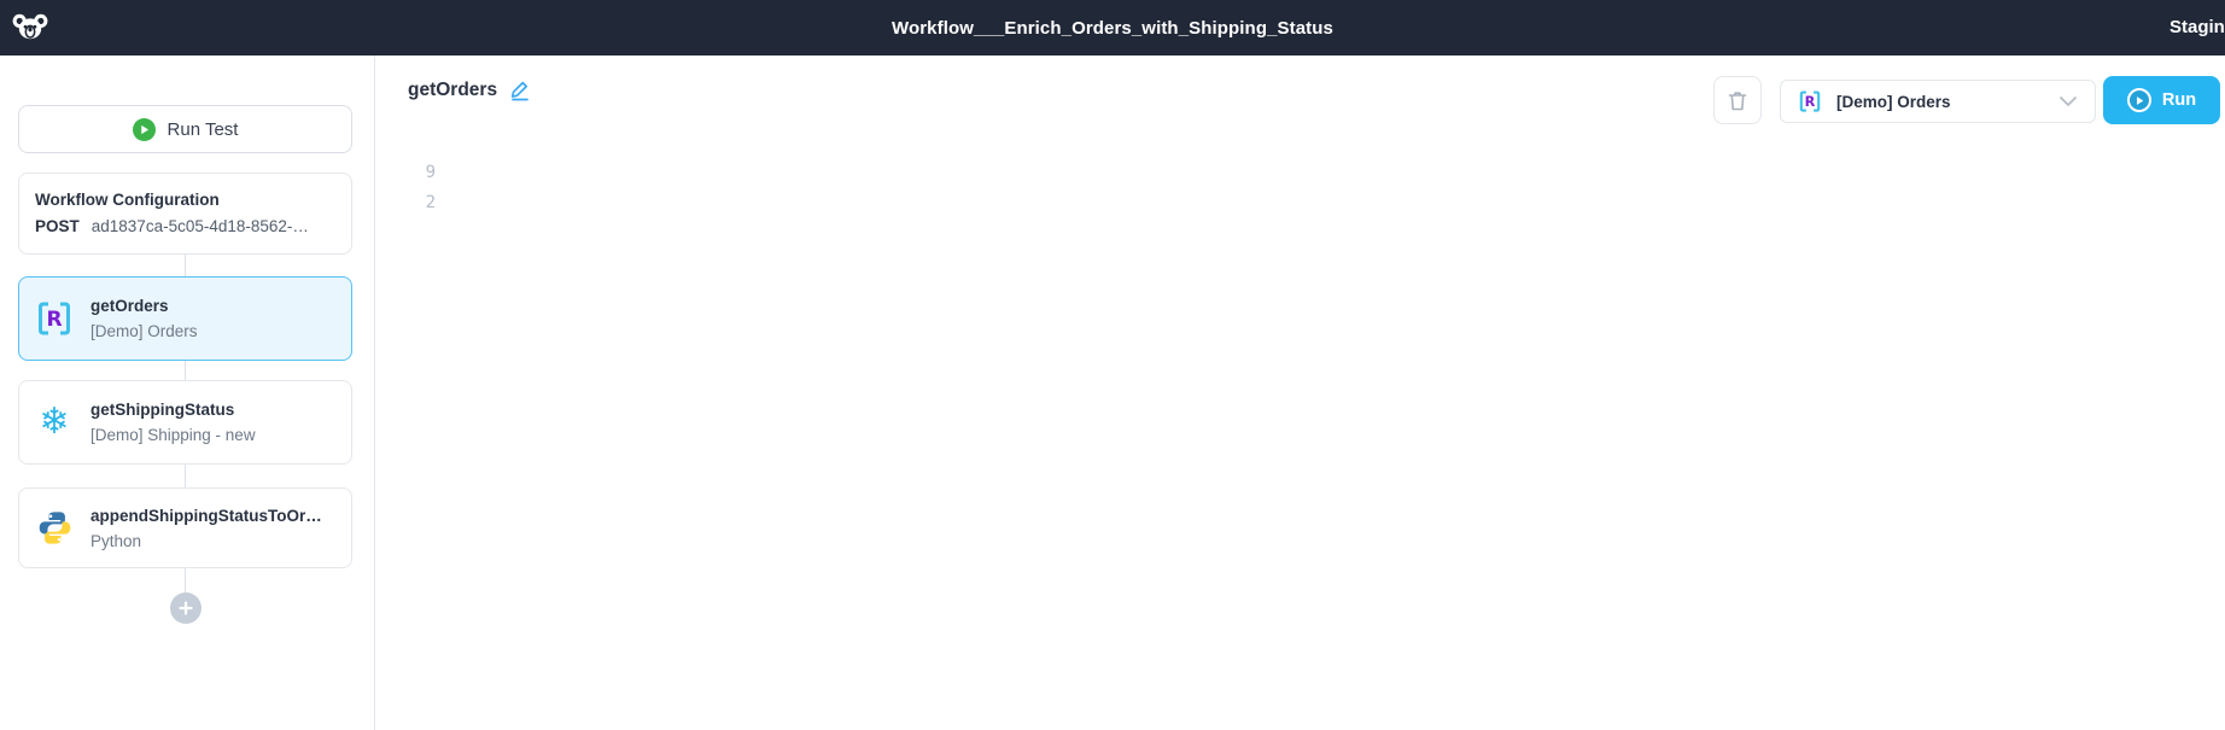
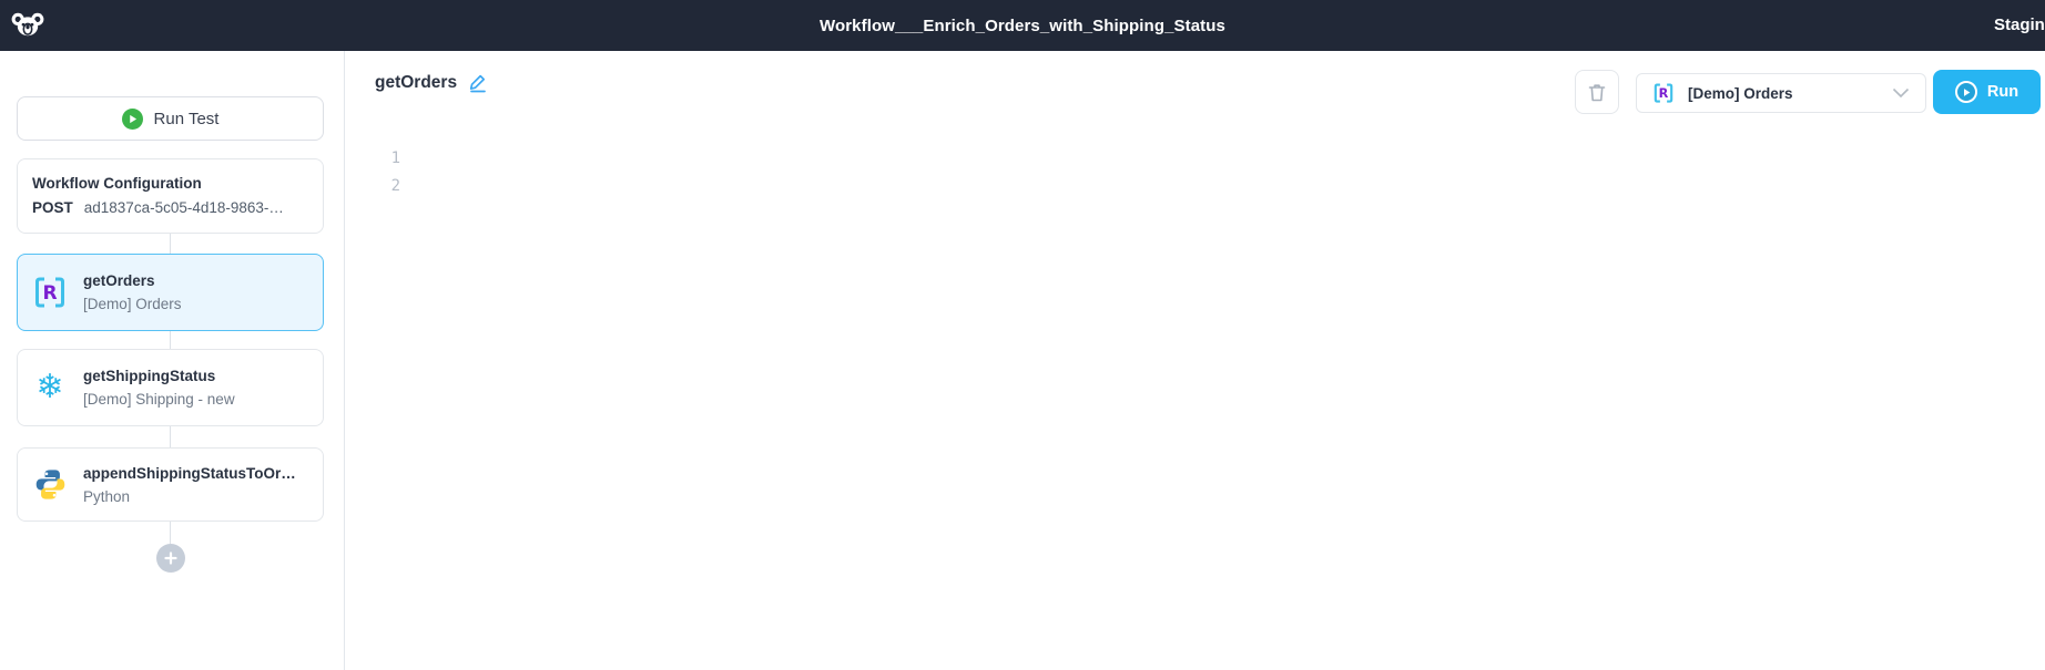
  Workflow___Enrich_Orders_with_Shipping_Status
  Stagin
  Run Test
  Workflow Configuration
  POST
- ad1837ca-5c05-4d18-8562-…
+ ad1837ca-5c05-4d18-9863-…
  R
  getOrders
  [Demo] Orders
  ❄
  getShippingStatus
  [Demo] Shipping - new
  appendShippingStatusToOr…
  Python
  getOrders
  R
  [Demo] Orders
  Run
- 9
+ 1
  2
